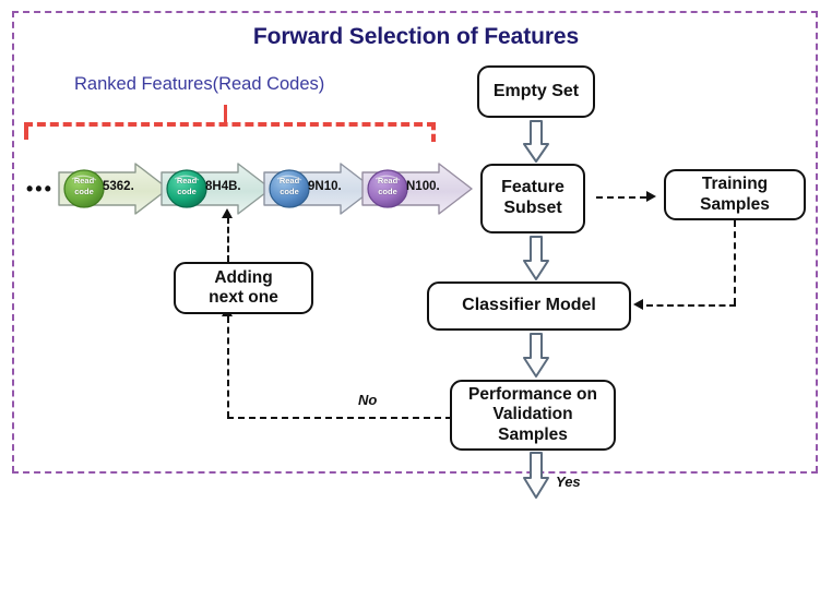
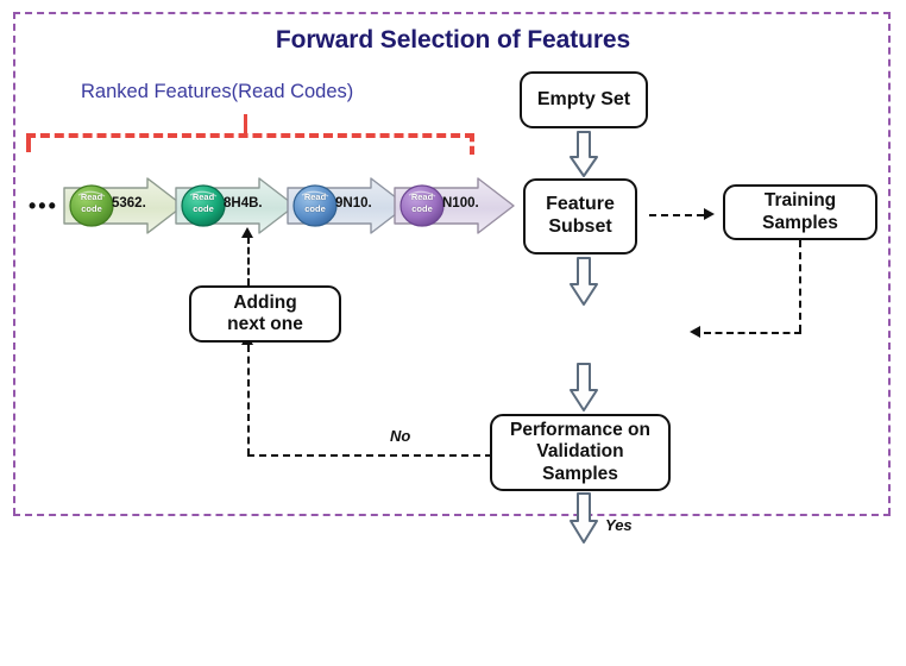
  Forward Selection of Features
  Ranked Features(Read Codes)
  •••
  Read
  code
  5362.
  Read
  code
  8H4B.
  Read
  code
  9N10.
  Read
  code
  N100.
  Empty Set
  Feature
  Subset
  Training
  Samples
- Classifier Model
  Performance on
  Validation
  Samples
  No
  Adding
  next one
  Yes
